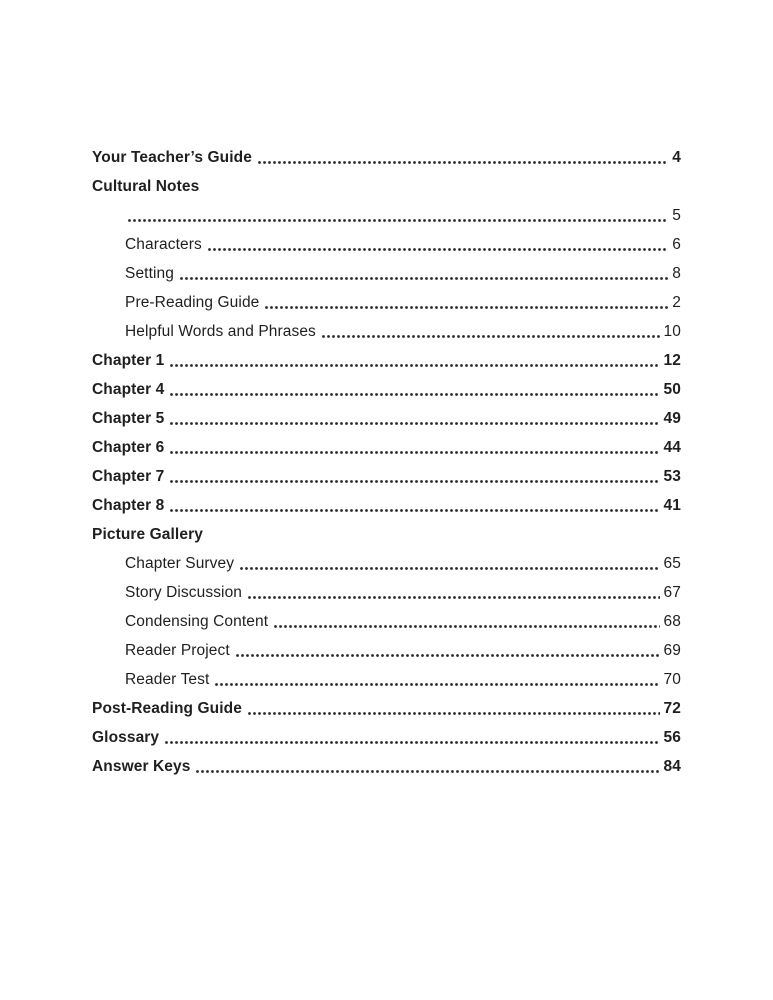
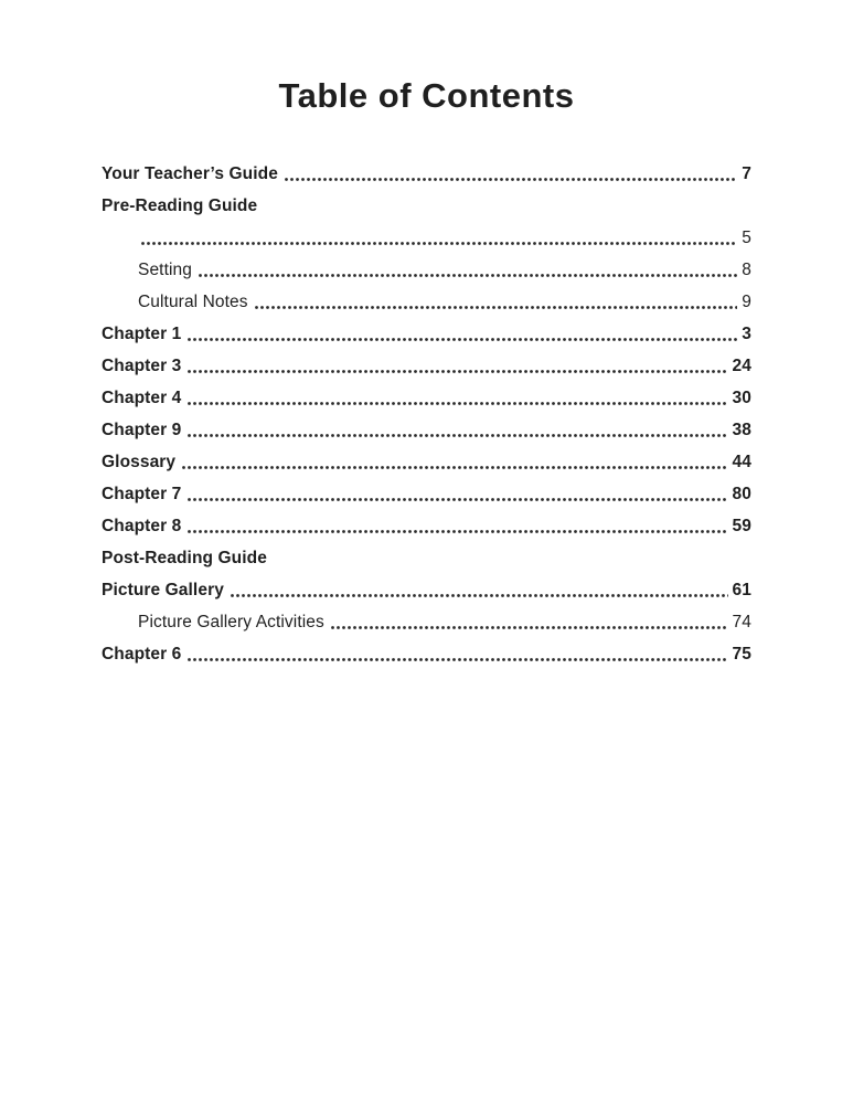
+ Table of Contents
  Your Teacher’s Guide
- 4
+ 7
- Cultural Notes
+ Pre-Reading Guide
  5
- Characters
- 6
  Setting
  8
- Pre-Reading Guide
+ Cultural Notes
- 2
+ 9
- Helpful Words and Phrases
- 10
  Chapter 1
- 12
+ 3
+ Chapter 3
+ 24
  Chapter 4
- 50
+ 30
- Chapter 5
+ Chapter 9
- 49
+ 38
- Chapter 6
+ Glossary
  44
  Chapter 7
- 53
+ 80
  Chapter 8
- 41
+ 59
- Picture Gallery
+ Post-Reading Guide
- Chapter Survey
- 65
- Story Discussion
- 67
- Condensing Content
- 68
- Reader Project
- 69
- Reader Test
- 70
- Post-Reading Guide
+ Picture Gallery
- 72
+ 61
+ Picture Gallery Activities
+ 74
- Glossary
+ Chapter 6
- 56
+ 75
- Answer Keys
- 84
